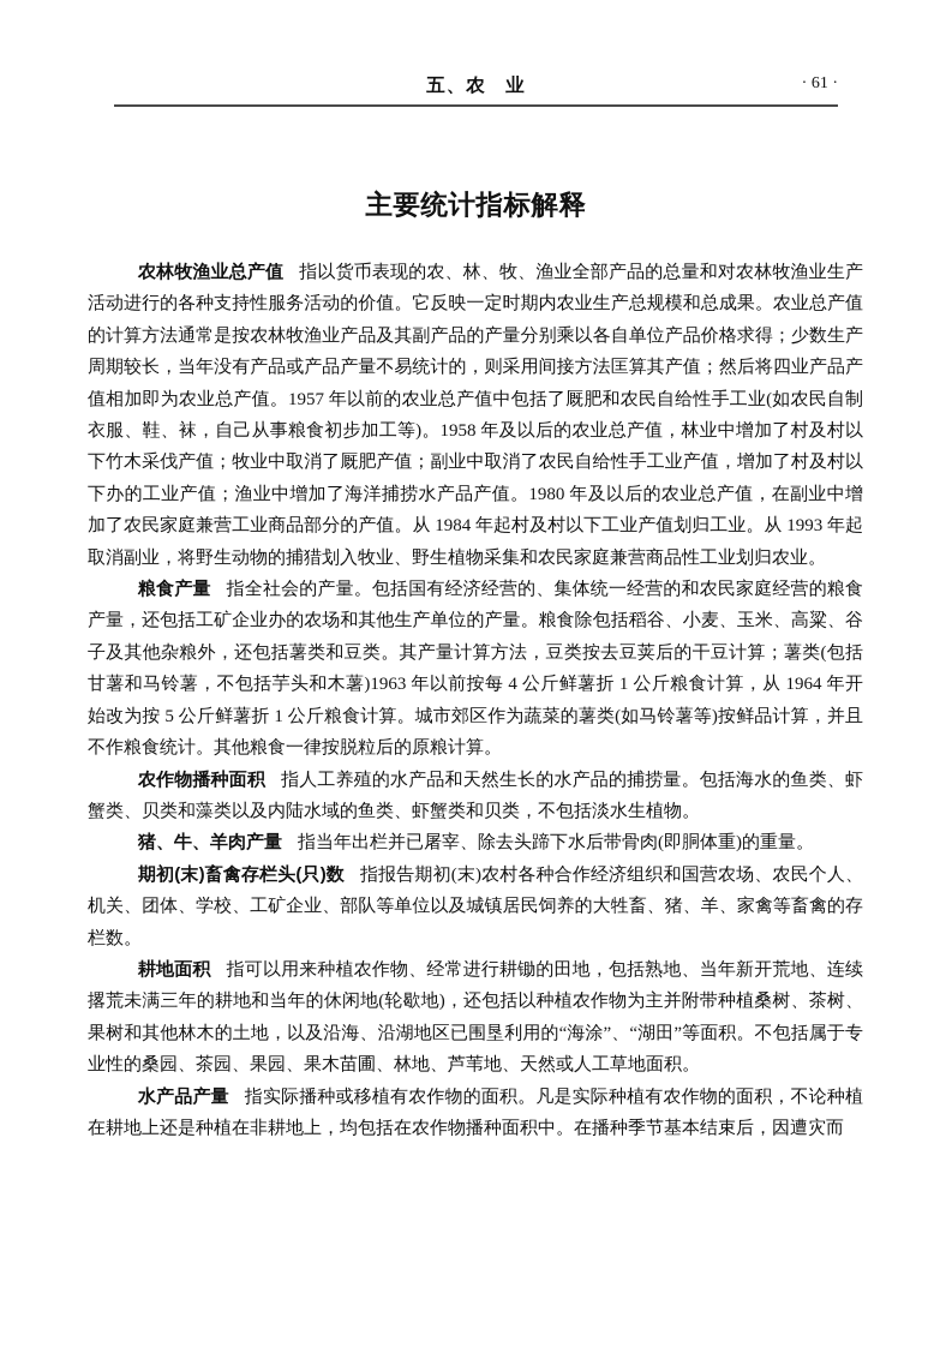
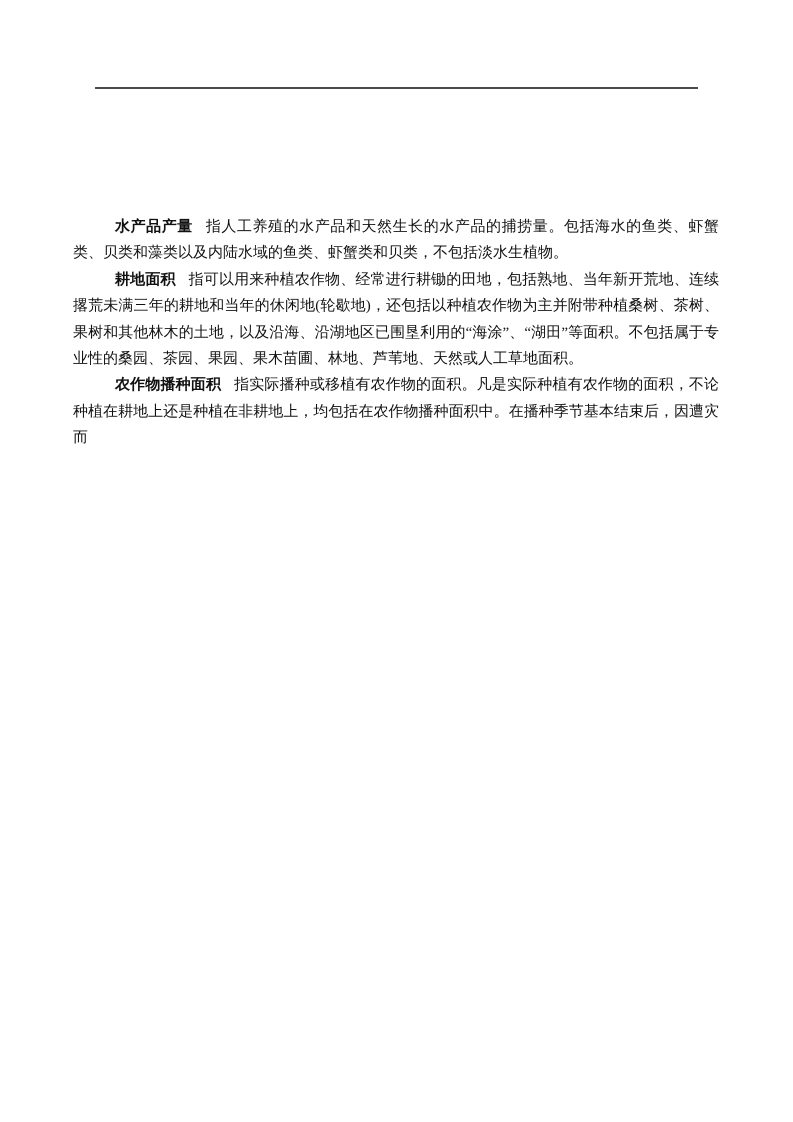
- 五、农 业
- · 61 ·
- 主要统计指标解释
- 农林牧渔业总产值 指以货币表现的农、林、牧、渔业全部产品的总量和对农林牧渔业生产活动进行的各种支持性服务活动的价值。它反映一定时期内农业生产总规模和总成果。农业总产值的计算方法通常是按农林牧渔业产品及其副产品的产量分别乘以各自单位产品价格求得；少数生产周期较长，当年没有产品或产品产量不易统计的，则采用间接方法匡算其产值；然后将四业产品产值相加即为农业总产值。1957 年以前的农业总产值中包括了厩肥和农民自给性手工业(如农民自制衣服、鞋、袜，自己从事粮食初步加工等)。1958 年及以后的农业总产值，林业中增加了村及村以下竹木采伐产值；牧业中取消了厩肥产值；副业中取消了农民自给性手工业产值，增加了村及村以下办的工业产值；渔业中增加了海洋捕捞水产品产值。1980 年及以后的农业总产值，在副业中增加了农民家庭兼营工业商品部分的产值。从 1984 年起村及村以下工业产值划归工业。从 1993 年起取消副业，将野生动物的捕猎划入牧业、野生植物采集和农民家庭兼营商品性工业划归农业。
- 粮食产量 指全社会的产量。包括国有经济经营的、集体统一经营的和农民家庭经营的粮食产量，还包括工矿企业办的农场和其他生产单位的产量。粮食除包括稻谷、小麦、玉米、高粱、谷子及其他杂粮外，还包括薯类和豆类。其产量计算方法，豆类按去豆荚后的干豆计算；薯类(包括甘薯和马铃薯，不包括芋头和木薯)1963 年以前按每 4 公斤鲜薯折 1 公斤粮食计算，从 1964 年开始改为按 5 公斤鲜薯折 1 公斤粮食计算。城市郊区作为蔬菜的薯类(如马铃薯等)按鲜品计算，并且不作粮食统计。其他粮食一律按脱粒后的原粮计算。
- 农作物播种面积 指人工养殖的水产品和天然生长的水产品的捕捞量。包括海水的鱼类、虾蟹类、贝类和藻类以及内陆水域的鱼类、虾蟹类和贝类，不包括淡水生植物。
+ 水产品产量 指人工养殖的水产品和天然生长的水产品的捕捞量。包括海水的鱼类、虾蟹类、贝类和藻类以及内陆水域的鱼类、虾蟹类和贝类，不包括淡水生植物。
- 猪、牛、羊肉产量 指当年出栏并已屠宰、除去头蹄下水后带骨肉(即胴体重)的重量。
- 期初(末)畜禽存栏头(只)数 指报告期初(末)农村各种合作经济组织和国营农场、农民个人、机关、团体、学校、工矿企业、部队等单位以及城镇居民饲养的大牲畜、猪、羊、家禽等畜禽的存栏数。
  耕地面积 指可以用来种植农作物、经常进行耕锄的田地，包括熟地、当年新开荒地、连续撂荒未满三年的耕地和当年的休闲地(轮歇地)，还包括以种植农作物为主并附带种植桑树、茶树、果树和其他林木的土地，以及沿海、沿湖地区已围垦利用的“海涂”、“湖田”等面积。不包括属于专业性的桑园、茶园、果园、果木苗圃、林地、芦苇地、天然或人工草地面积。
- 水产品产量 指实际播种或移植有农作物的面积。凡是实际种植有农作物的面积，不论种植在耕地上还是种植在非耕地上，均包括在农作物播种面积中。在播种季节基本结束后，因遭灾而
+ 农作物播种面积 指实际播种或移植有农作物的面积。凡是实际种植有农作物的面积，不论种植在耕地上还是种植在非耕地上，均包括在农作物播种面积中。在播种季节基本结束后，因遭灾而
